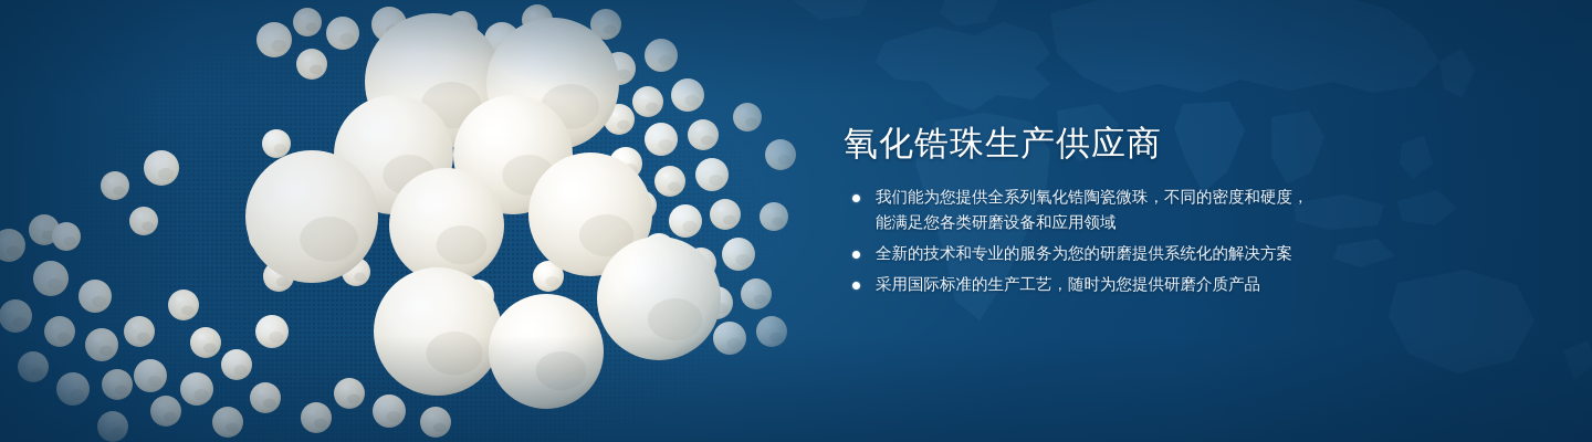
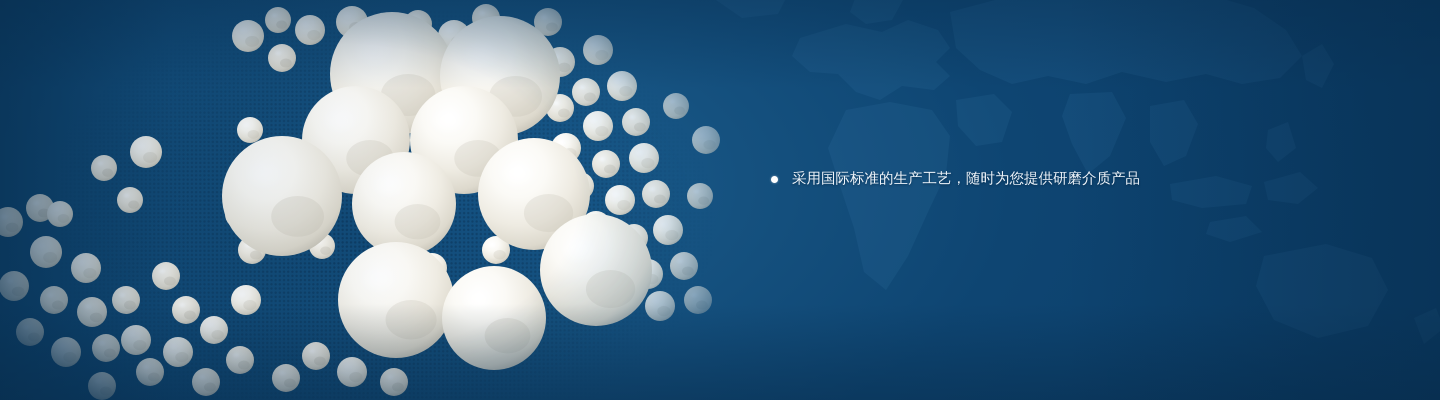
- 氧化锆珠生产供应商
- 我们能为您提供全系列氧化锆陶瓷微珠，不同的密度和硬度，
- 能满足您各类研磨设备和应用领域
- 全新的技术和专业的服务为您的研磨提供系统化的解决方案
  采用国际标准的生产工艺，随时为您提供研磨介质产品
